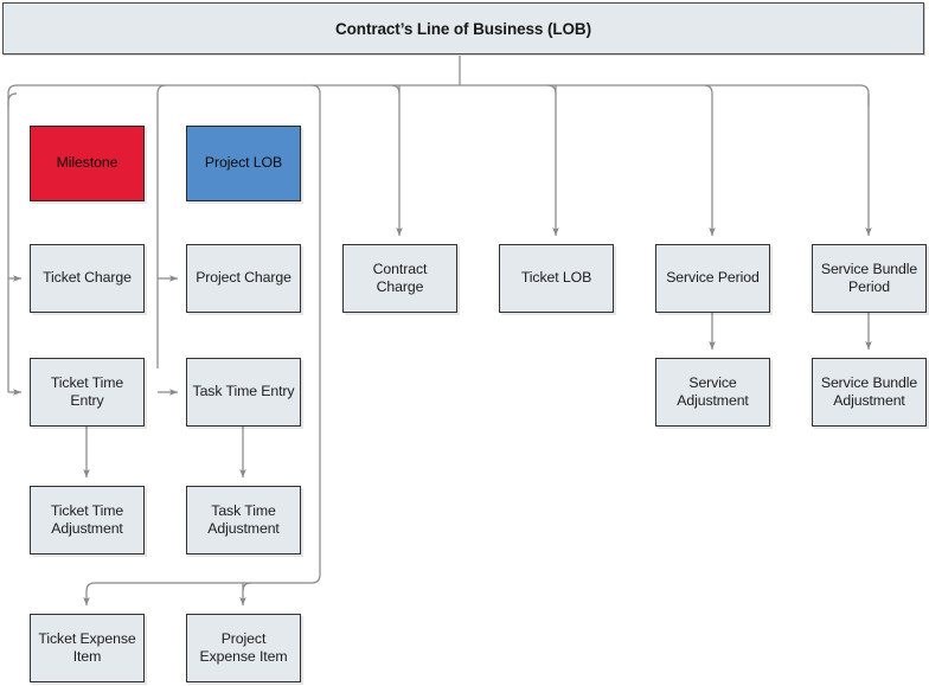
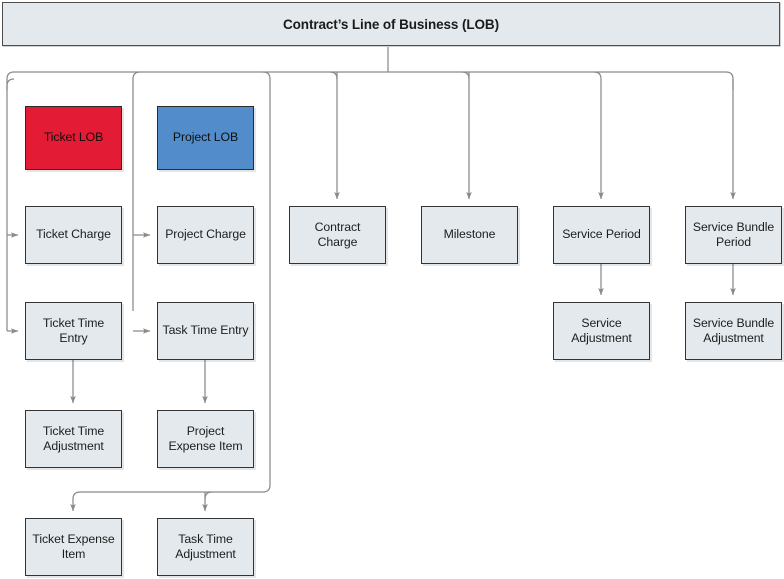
  Contract’s Line of Business (LOB)
- Milestone
+ Ticket LOB
  Project LOB
  Ticket Charge
  Project Charge
  Contract Charge
- Ticket LOB
+ Milestone
  Service Period
  Service Bundle Period
  Ticket Time Entry
  Task Time Entry
  Service Adjustment
  Service Bundle Adjustment
  Ticket Time Adjustment
- Task Time Adjustment
+ Project Expense Item
  Ticket Expense Item
- Project Expense Item
+ Task Time Adjustment
